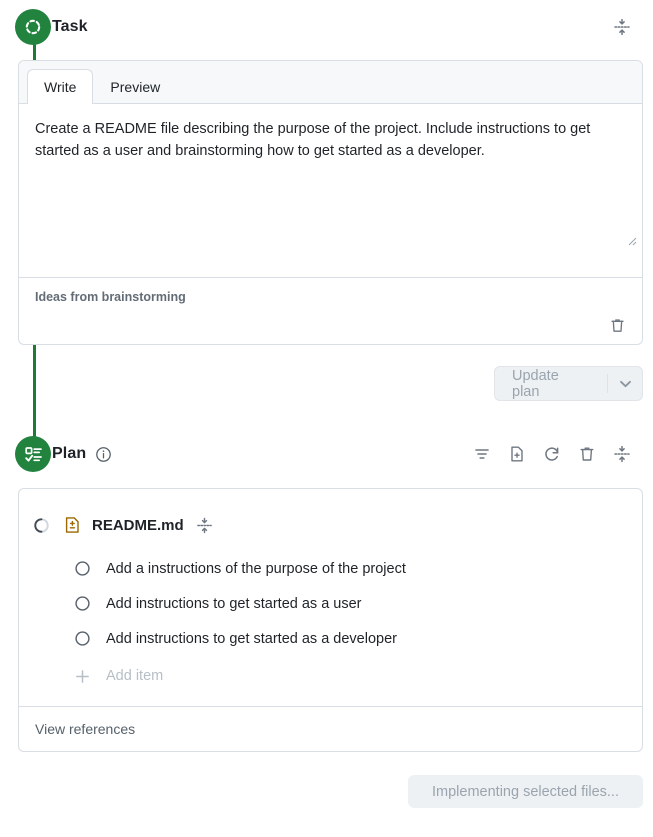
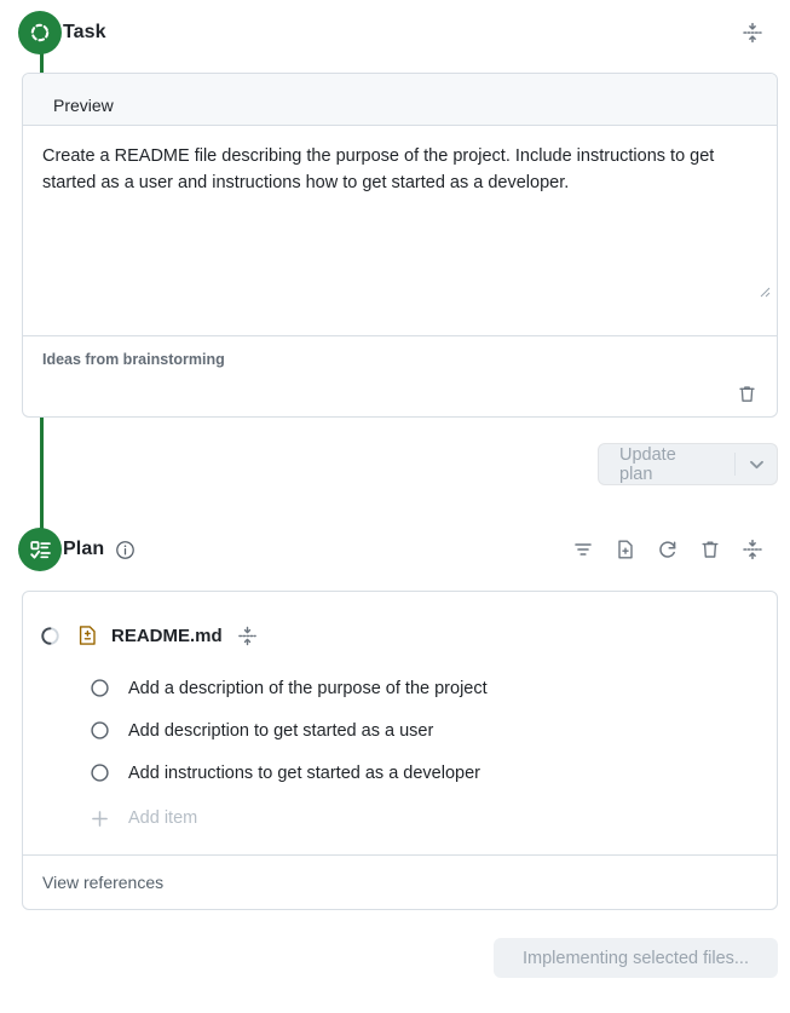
  Task
- Write
  Preview
- Create a README file describing the purpose of the project. Include instructions to get started as a user and brainstorming how to get started as a developer.
+ Create a README file describing the purpose of the project. Include instructions to get started as a user and instructions how to get started as a developer.
  Ideas from brainstorming
  Update plan
  Plan
  README.md
- Add a instructions of the purpose of the project
+ Add a description of the purpose of the project
- Add instructions to get started as a user
+ Add description to get started as a user
  Add instructions to get started as a developer
  Add item
  View references
  Implementing selected files...
